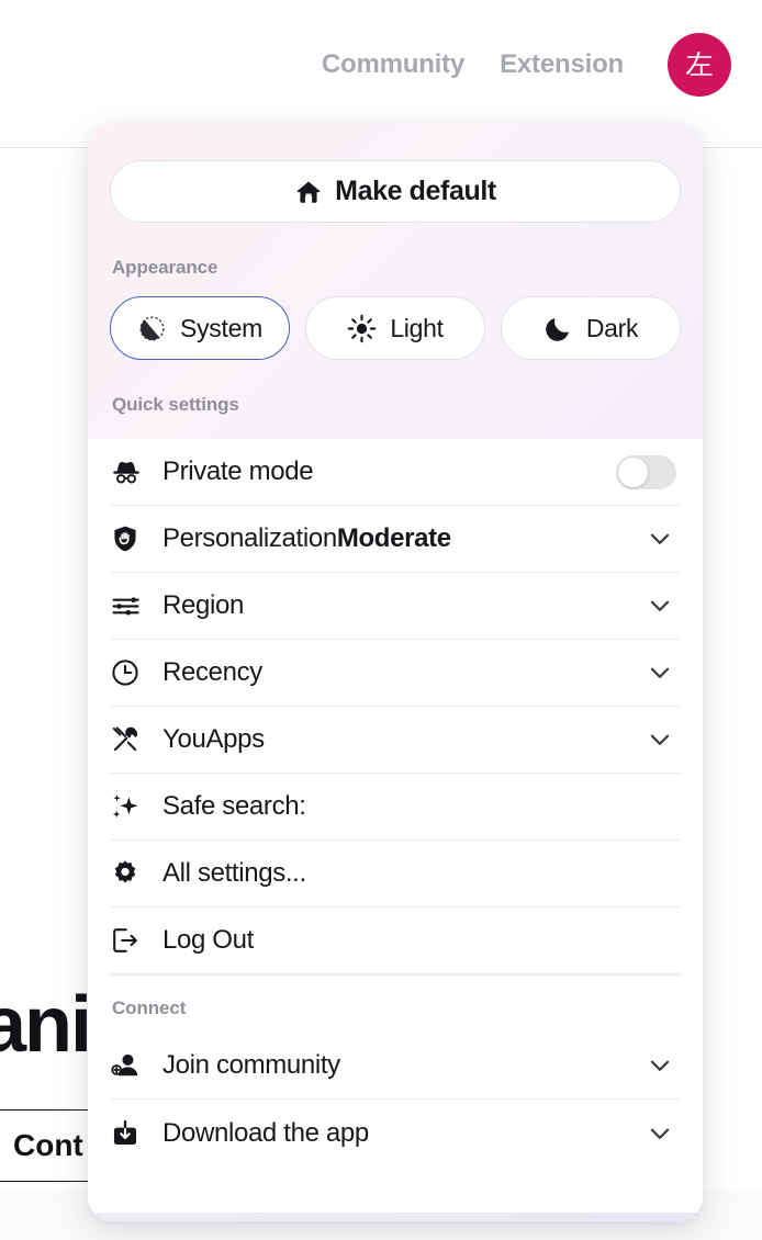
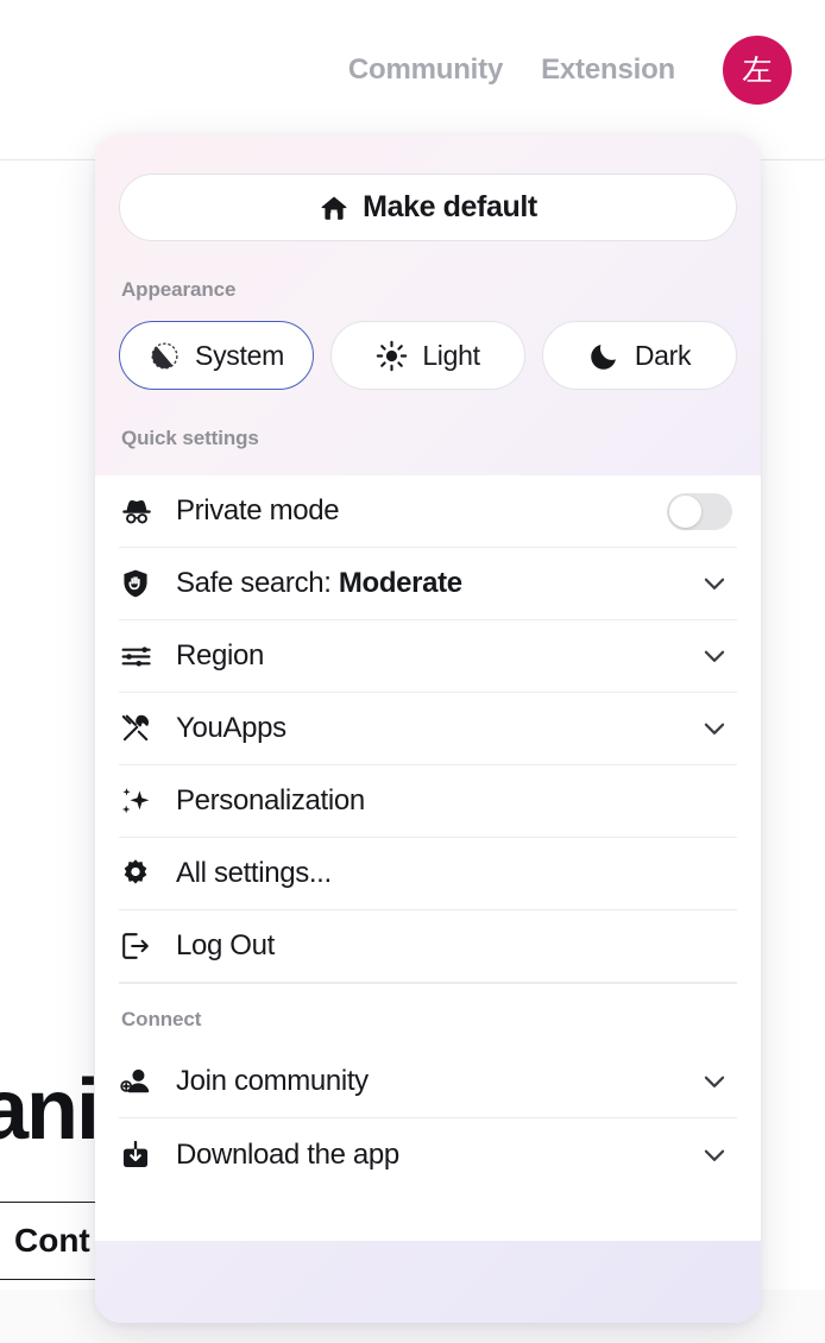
  Community
  Extension
  左
  ani
  Cont
  Make default
  Appearance
  System
  Light
  Dark
  Quick settings
  Private mode
- PersonalizationModerate
+ Safe search: Moderate
  Region
- Recency
  YouApps
- Safe search:
+ Personalization
  All settings...
  Log Out
  Connect
  Join community
  Download the app
